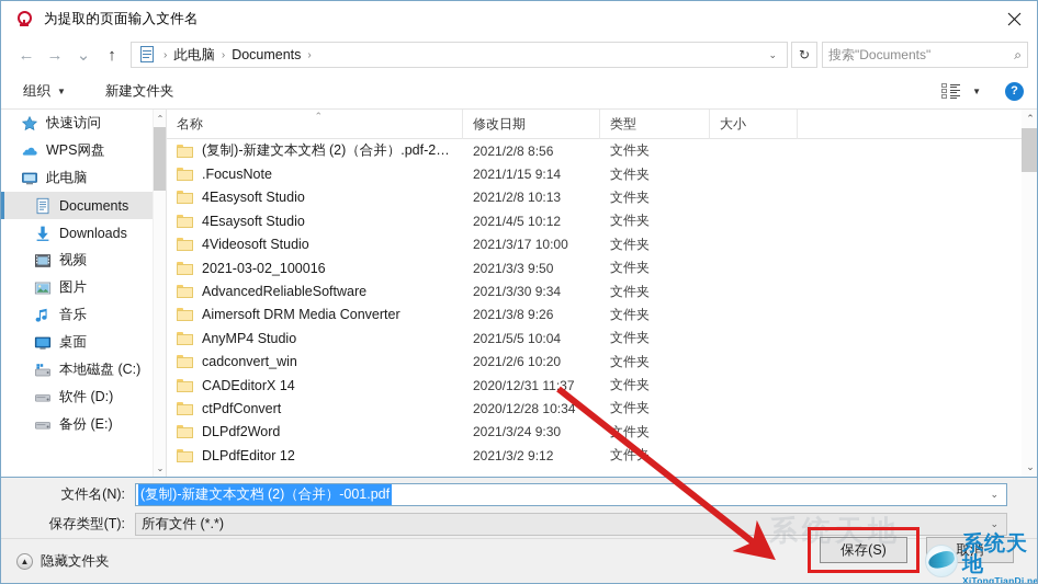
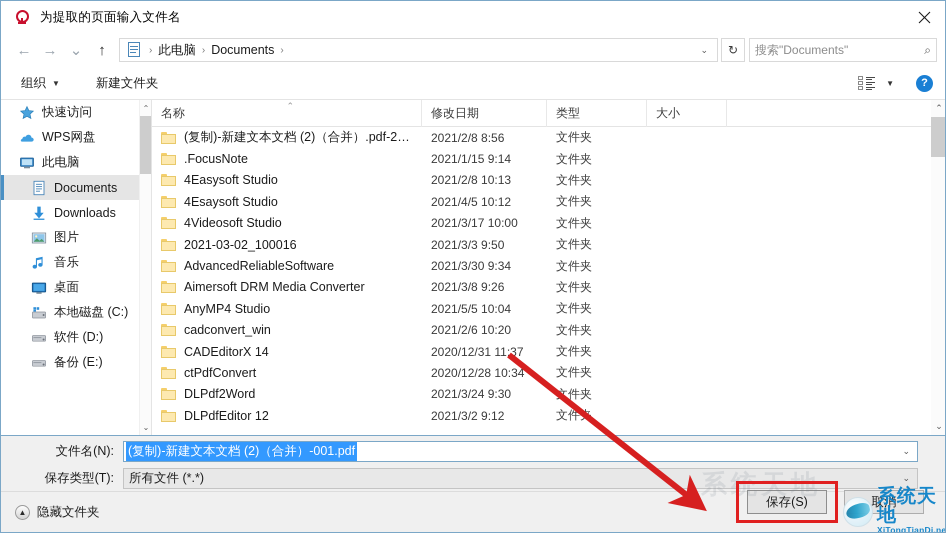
  为提取的页面输入文件名
  ←
  →
  ⌄
  ↑
  ›
  此电脑
  ›
  Documents
  ›
  ⌄
  ↻
  搜索"Documents"
  ⌕
  组织
  ▼
  新建文件夹
  ▼
  ?
  快速访问
  WPS网盘
  此电脑
  Documents
  Downloads
- 视频
  图片
  音乐
  桌面
  本地磁盘 (C:)
  软件 (D:)
  备份 (E:)
  ⌃
  ⌄
  ⌃
  名称
  修改日期
  类型
  大小
  (复制)-新建文本文档 (2)（合并）.pdf-2…
  2021/2/8 8:56
  文件夹
  .FocusNote
  2021/1/15 9:14
  文件夹
  4Easysoft Studio
  2021/2/8 10:13
  文件夹
  4Esaysoft Studio
  2021/4/5 10:12
  文件夹
  4Videosoft Studio
  2021/3/17 10:00
  文件夹
  2021-03-02_100016
  2021/3/3 9:50
  文件夹
  AdvancedReliableSoftware
  2021/3/30 9:34
  文件夹
  Aimersoft DRM Media Converter
  2021/3/8 9:26
  文件夹
  AnyMP4 Studio
  2021/5/5 10:04
  文件夹
  cadconvert_win
  2021/2/6 10:20
  文件夹
  CADEditorX 14
  2020/12/31 11:37
  文件夹
  ctPdfConvert
  2020/12/28 10:34
  文件夹
  DLPdf2Word
  2021/3/24 9:30
  DLPdfEditor 12
  2021/3/2 9:12
  ⌃
  ⌄
  文件名(N):
  (复制)-新建文本文档 (2)（合并）-001.pdf
  ⌄
  保存类型(T):
  所有文件 (*.*)
  ⌄
  ▲
  隐藏文件夹
  保存(S)
  取消
  系统天地
  系统天地
  XiTongTianDi.ne
